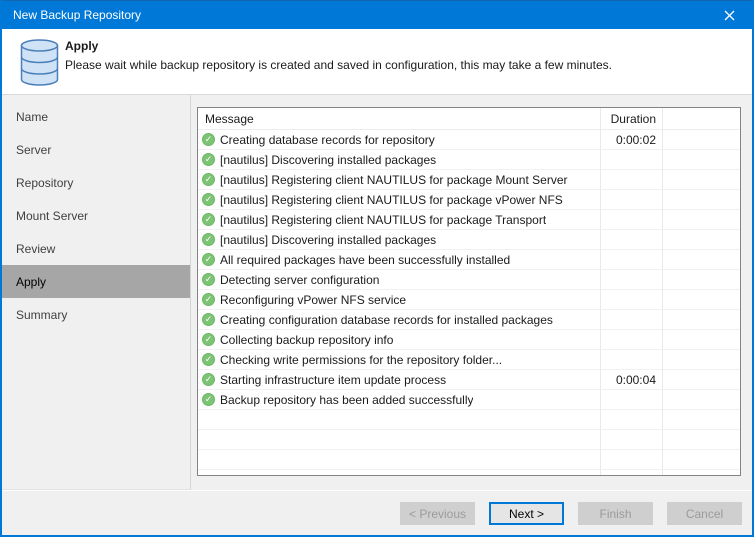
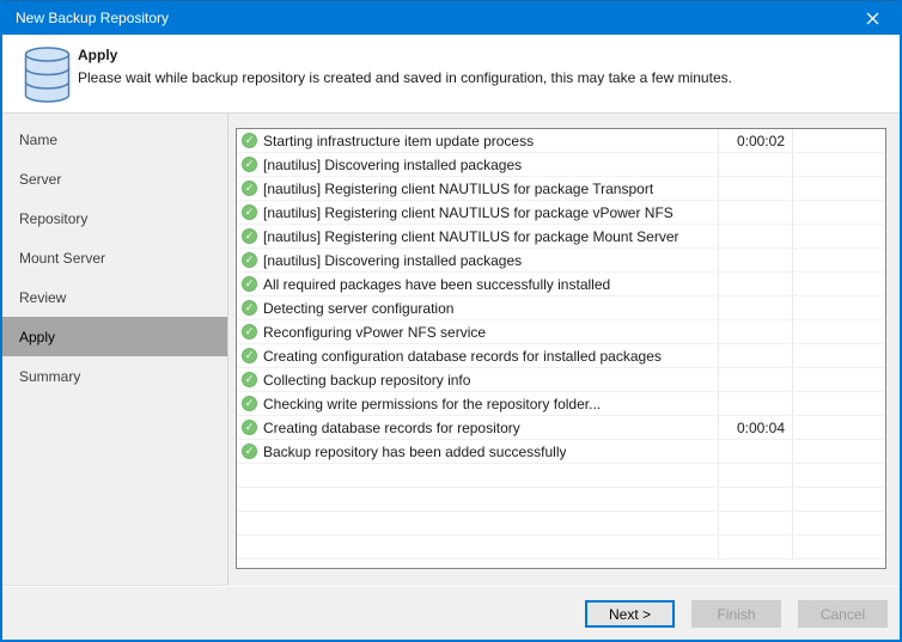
  New Backup Repository
  Apply
  Please wait while backup repository is created and saved in configuration, this may take a few minutes.
  Name
  Server
  Repository
  Mount Server
  Review
  Apply
  Summary
- Message
- Duration
  ✓
- Creating database records for repository
+ Starting infrastructure item update process
  0:00:02
  ✓
  [nautilus] Discovering installed packages
  ✓
- [nautilus] Registering client NAUTILUS for package Mount Server
+ [nautilus] Registering client NAUTILUS for package Transport
  ✓
  [nautilus] Registering client NAUTILUS for package vPower NFS
  ✓
- [nautilus] Registering client NAUTILUS for package Transport
+ [nautilus] Registering client NAUTILUS for package Mount Server
  ✓
  [nautilus] Discovering installed packages
  ✓
  All required packages have been successfully installed
  ✓
  Detecting server configuration
  ✓
  Reconfiguring vPower NFS service
  ✓
  Creating configuration database records for installed packages
  ✓
  Collecting backup repository info
  ✓
  Checking write permissions for the repository folder...
  ✓
- Starting infrastructure item update process
+ Creating database records for repository
  0:00:04
  ✓
  Backup repository has been added successfully
- < Previous
  Next >
  Finish
  Cancel
